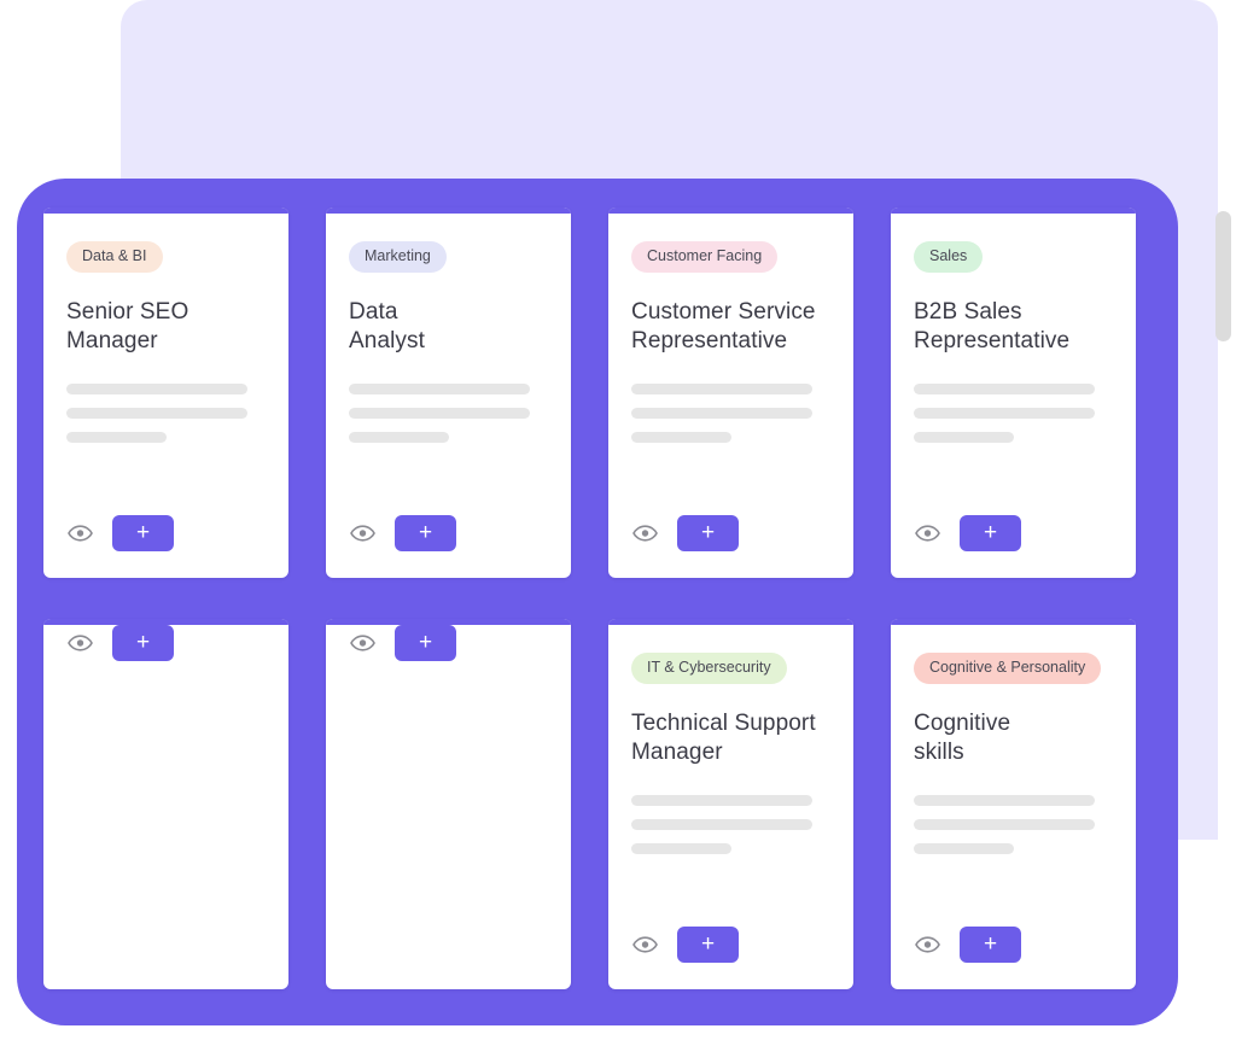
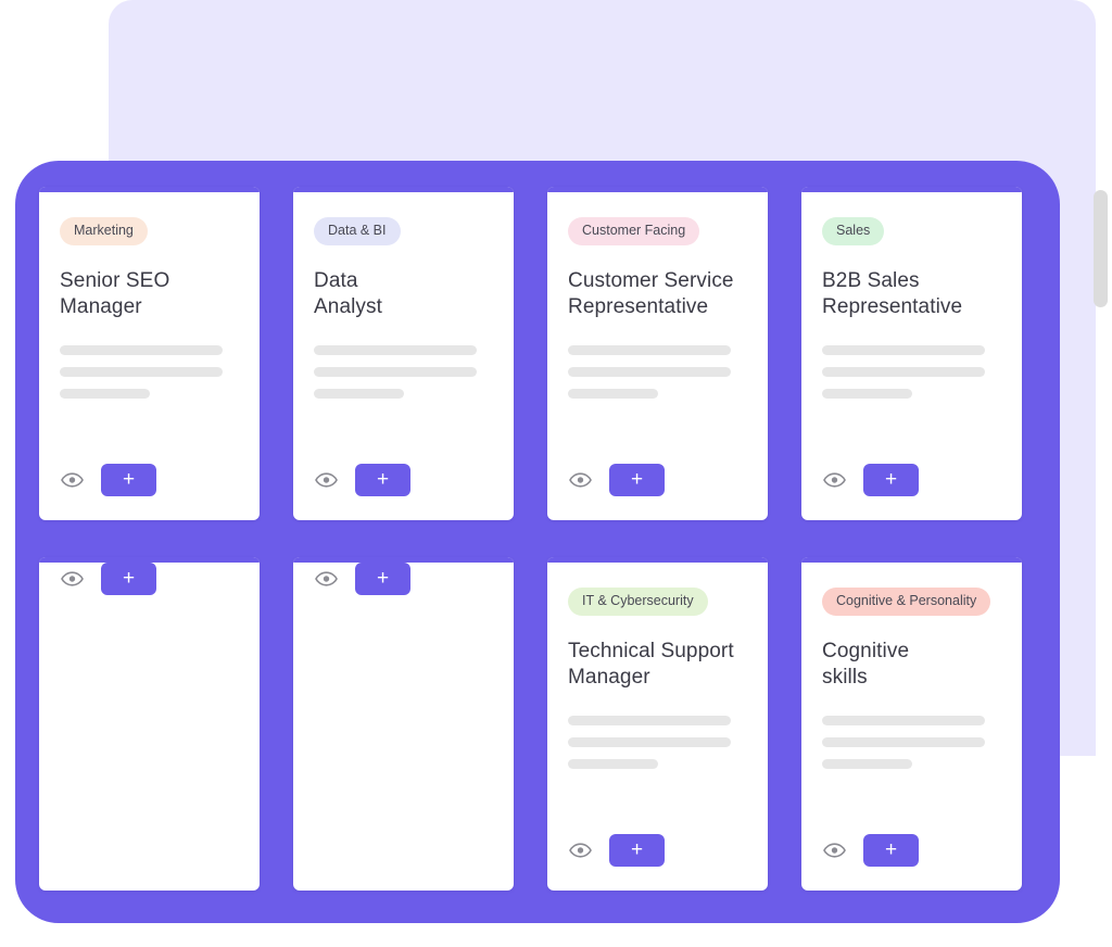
- Data & BI
+ Marketing
  Senior SEO
  Manager
  +
- Marketing
+ Data & BI
  Data
  Analyst
  +
  Customer Facing
  Customer Service
  Representative
  +
  Sales
  B2B Sales
  Representative
  +
  +
  +
  IT & Cybersecurity
  Technical Support
  Manager
  +
  Cognitive & Personality
  Cognitive
  skills
  +
